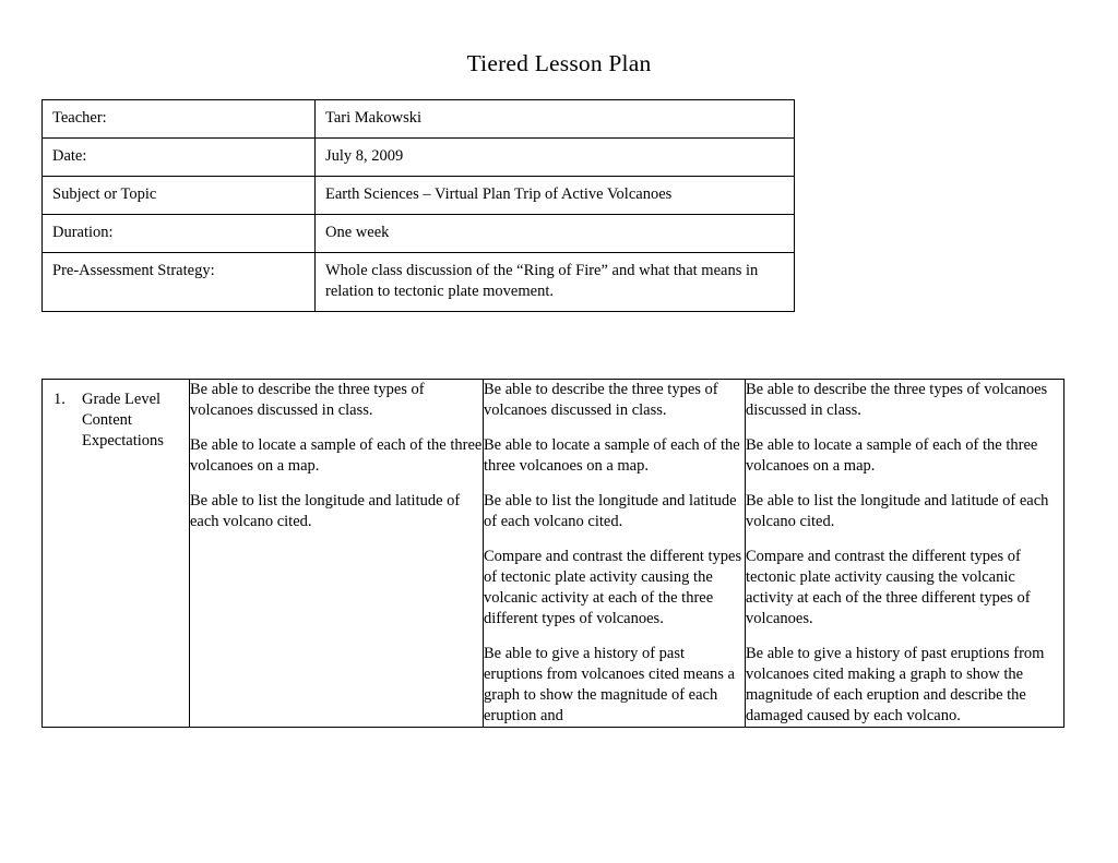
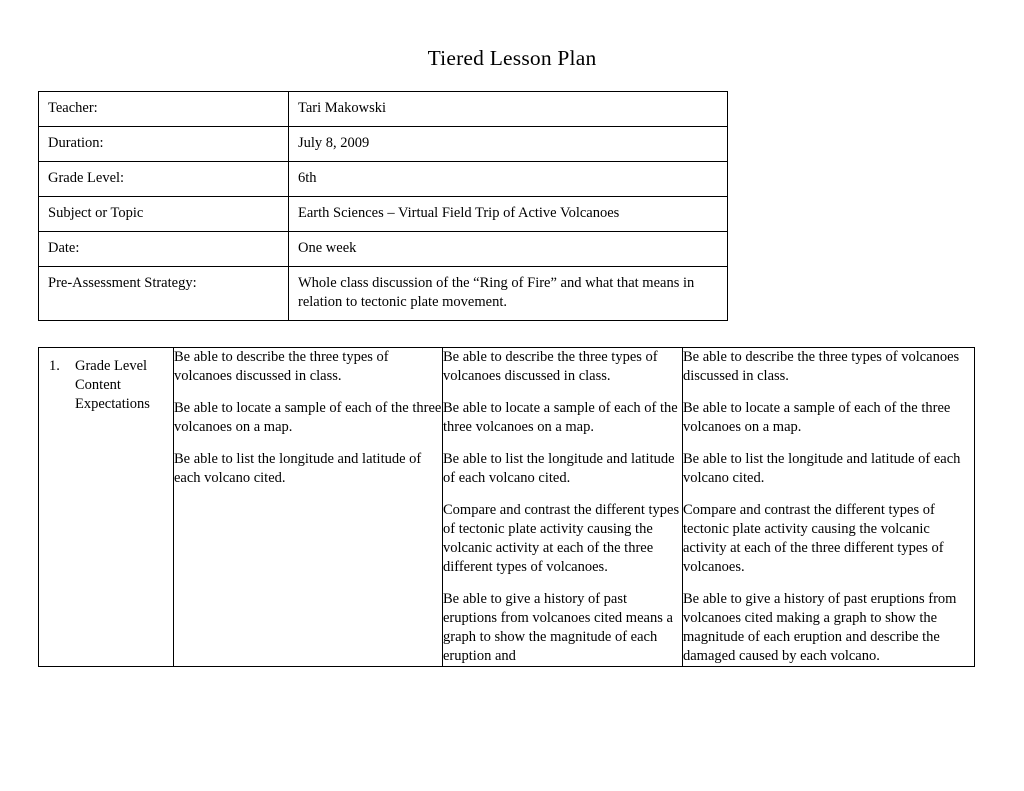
  Tiered Lesson Plan
  Teacher:	Tari Makowski
- Date:	July 8, 2009
+ Duration:	July 8, 2009
+ Grade Level:	6th
- Subject or Topic	Earth Sciences – Virtual Plan Trip of Active Volcanoes
+ Subject or Topic	Earth Sciences – Virtual Field Trip of Active Volcanoes
- Duration:	One week
+ Date:	One week
  Pre-Assessment Strategy:	Whole class discussion of the “Ring of Fire” and what that means in relation to tectonic plate movement.
  1. Grade Level Content Expectations	Be able to describe the three types of volcanoes discussed in class. Be able to locate a sample of each of the three volcanoes on a map. Be able to list the longitude and latitude of each volcano cited.	Be able to describe the three types of volcanoes discussed in class. Be able to locate a sample of each of the three volcanoes on a map. Be able to list the longitude and latitude of each volcano cited. Compare and contrast the different types of tectonic plate activity causing the volcanic activity at each of the three different types of volcanoes. Be able to give a history of past eruptions from volcanoes cited means a graph to show the magnitude of each eruption and	Be able to describe the three types of volcanoes discussed in class. Be able to locate a sample of each of the three volcanoes on a map. Be able to list the longitude and latitude of each volcano cited. Compare and contrast the different types of tectonic plate activity causing the volcanic activity at each of the three different types of volcanoes. Be able to give a history of past eruptions from volcanoes cited making a graph to show the magnitude of each eruption and describe the damaged caused by each volcano.
